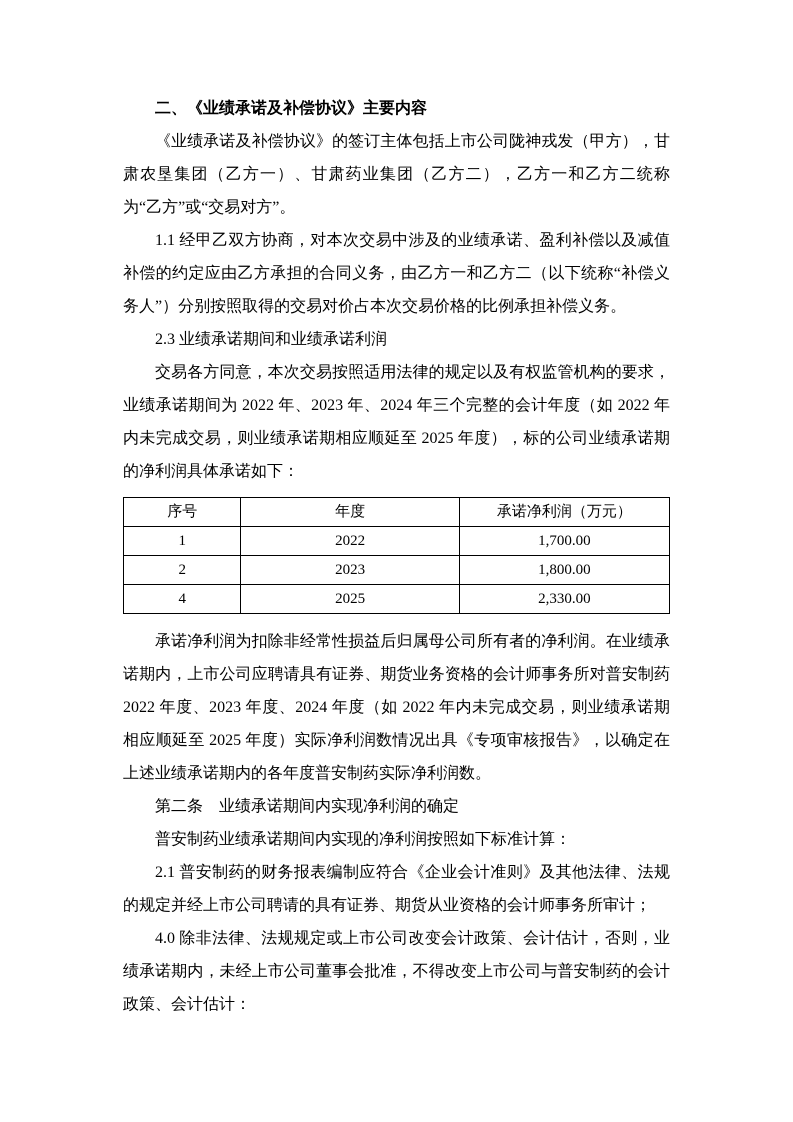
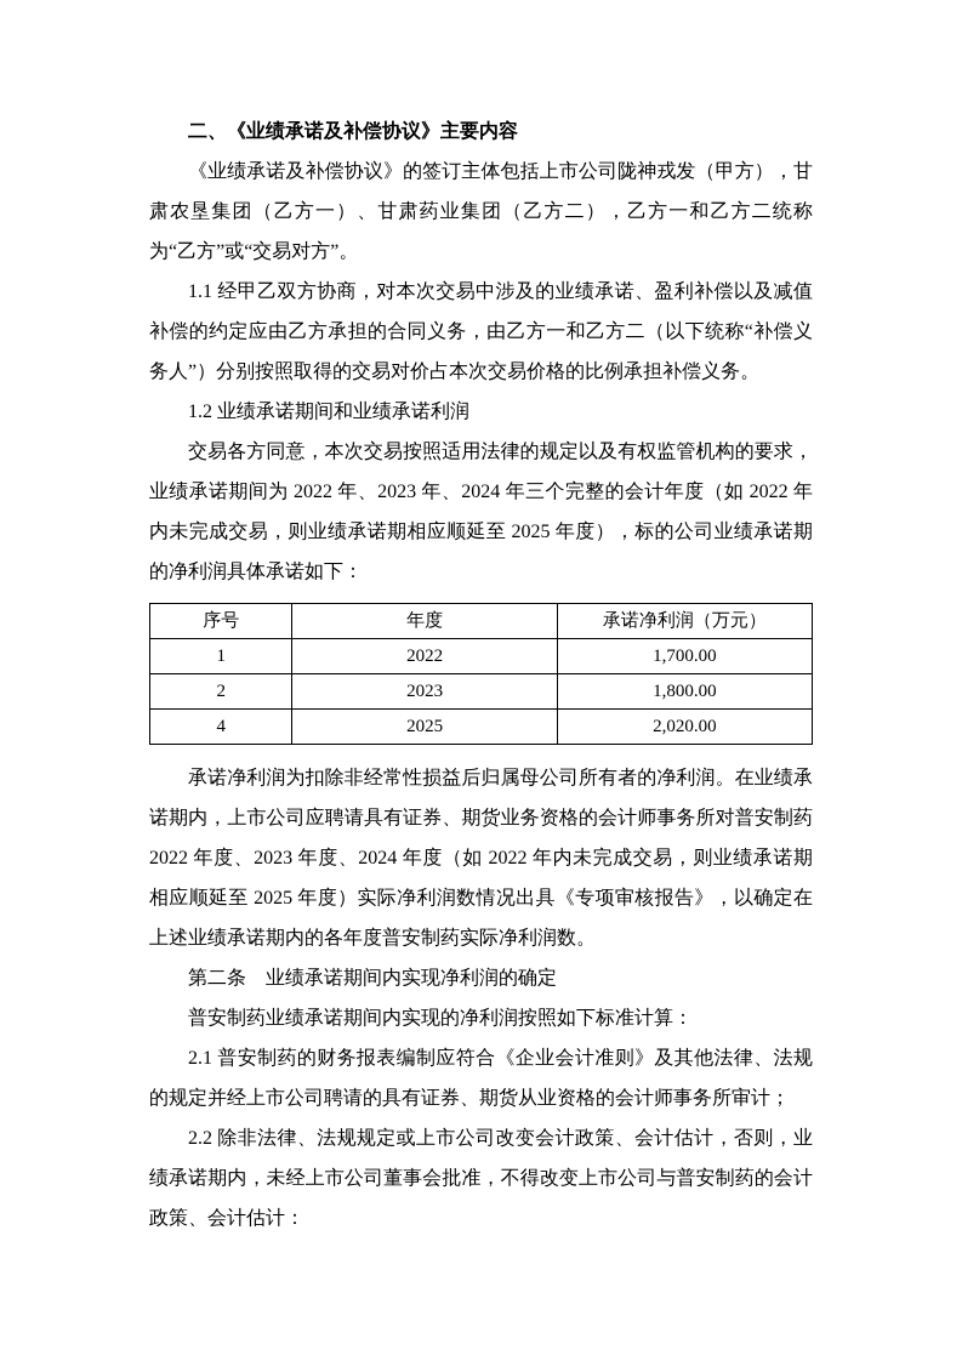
  二、《业绩承诺及补偿协议》主要内容
  《业绩承诺及补偿协议》的签订主体包括上市公司陇神戎发（甲方），甘肃农垦集团（乙方一）、甘肃药业集团（乙方二），乙方一和乙方二统称为“乙方”或“交易对方”。
  1.1 经甲乙双方协商，对本次交易中涉及的业绩承诺、盈利补偿以及减值补偿的约定应由乙方承担的合同义务，由乙方一和乙方二（以下统称“补偿义务人”）分别按照取得的交易对价占本次交易价格的比例承担补偿义务。
- 2.3 业绩承诺期间和业绩承诺利润
+ 1.2 业绩承诺期间和业绩承诺利润
  交易各方同意，本次交易按照适用法律的规定以及有权监管机构的要求，业绩承诺期间为 2022 年、2023 年、2024 年三个完整的会计年度（如 2022 年内未完成交易，则业绩承诺期相应顺延至 2025 年度），标的公司业绩承诺期的净利润具体承诺如下：
  序号	年度	承诺净利润（万元）
  1	2022	1,700.00
  2	2023	1,800.00
- 4	2025	2,330.00
+ 4	2025	2,020.00
  承诺净利润为扣除非经常性损益后归属母公司所有者的净利润。在业绩承诺期内，上市公司应聘请具有证券、期货业务资格的会计师事务所对普安制药 2022 年度、2023 年度、2024 年度（如 2022 年内未完成交易，则业绩承诺期相应顺延至 2025 年度）实际净利润数情况出具《专项审核报告》，以确定在上述业绩承诺期内的各年度普安制药实际净利润数。
  第二条 业绩承诺期间内实现净利润的确定
  普安制药业绩承诺期间内实现的净利润按照如下标准计算：
  2.1 普安制药的财务报表编制应符合《企业会计准则》及其他法律、法规的规定并经上市公司聘请的具有证券、期货从业资格的会计师事务所审计；
- 4.0 除非法律、法规规定或上市公司改变会计政策、会计估计，否则，业绩承诺期内，未经上市公司董事会批准，不得改变上市公司与普安制药的会计政策、会计估计：
+ 2.2 除非法律、法规规定或上市公司改变会计政策、会计估计，否则，业绩承诺期内，未经上市公司董事会批准，不得改变上市公司与普安制药的会计政策、会计估计：
